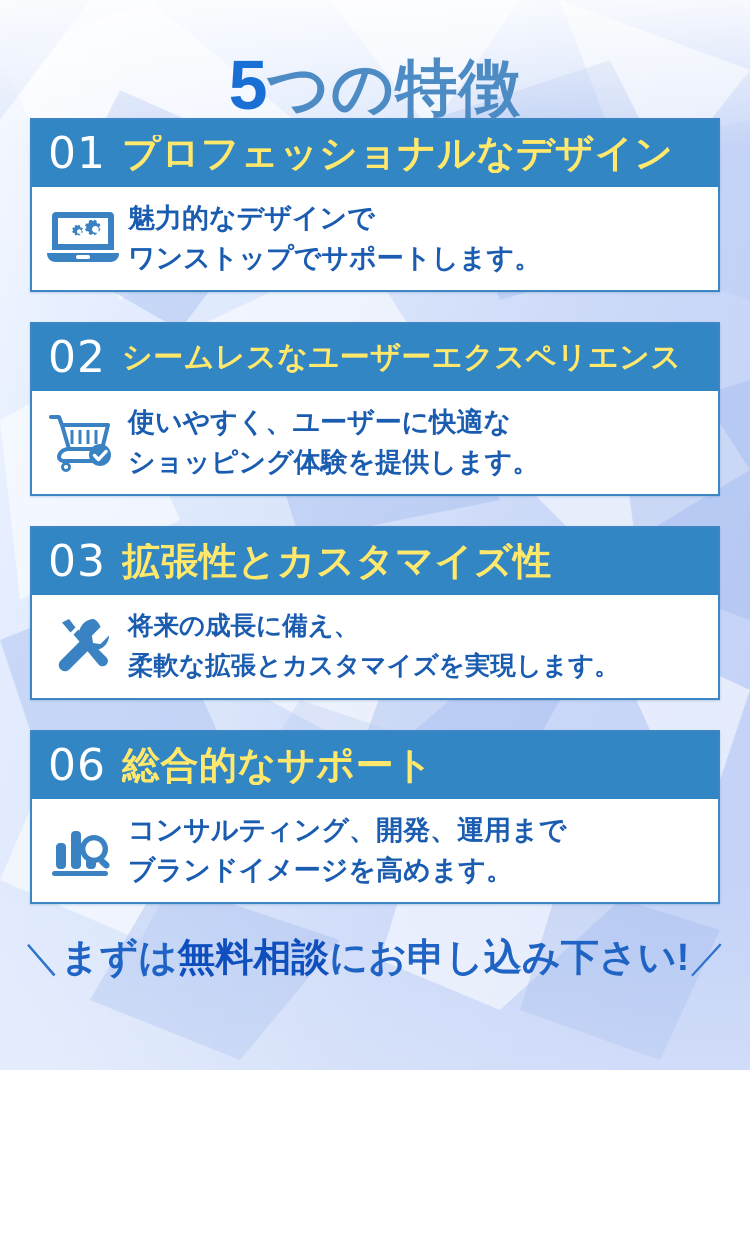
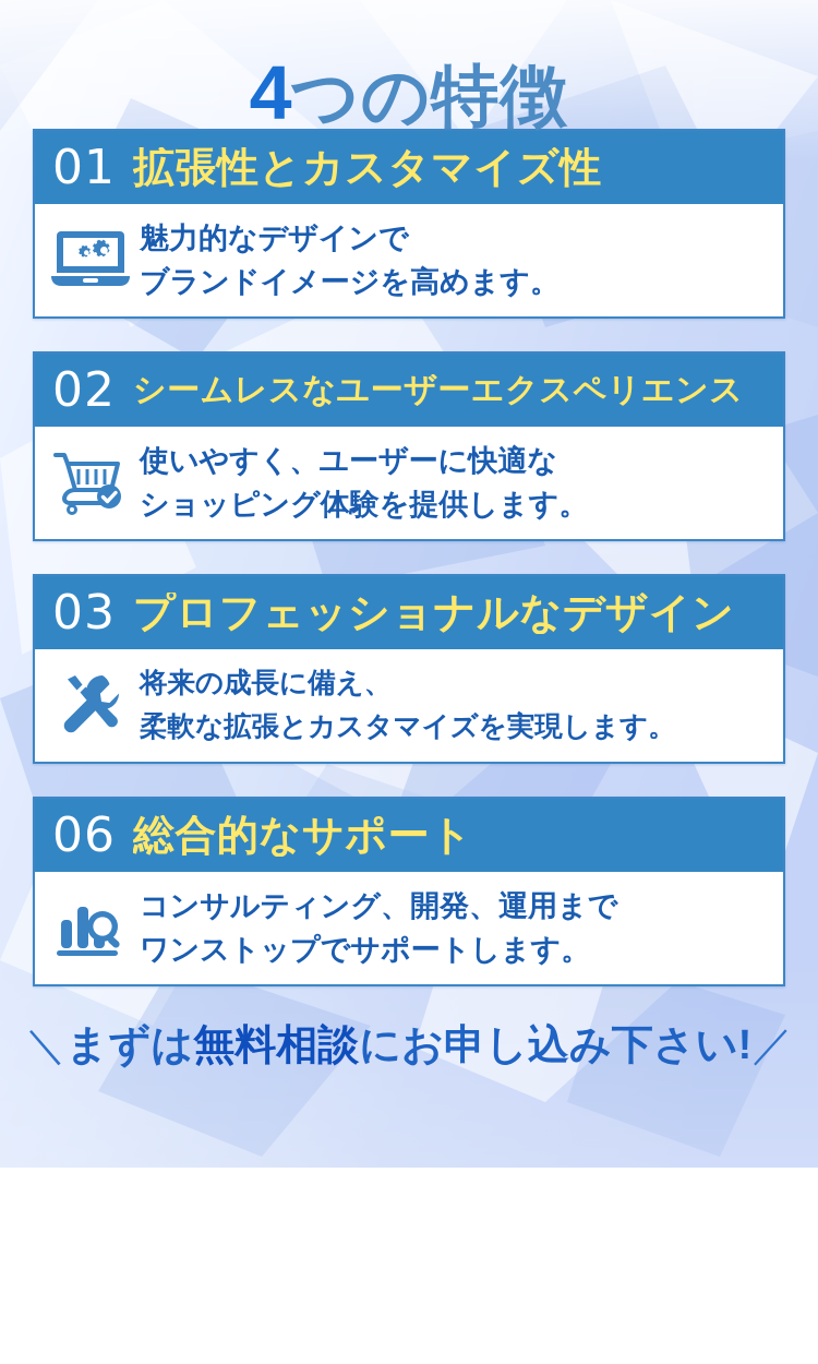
- 5つの特徴
+ 4つの特徴
  01
- プロフェッショナルなデザイン
+ 拡張性とカスタマイズ性
  魅力的なデザインで
- ワンストップでサポートします。
+ ブランドイメージを高めます。
  02
  シームレスなユーザーエクスペリエンス
  使いやすく、ユーザーに快適な
  ショッピング体験を提供します。
  03
- 拡張性とカスタマイズ性
+ プロフェッショナルなデザイン
  将来の成長に備え、
  柔軟な拡張とカスタマイズを実現します。
  06
  総合的なサポート
  コンサルティング、開発、運用まで
- ブランドイメージを高めます。
+ ワンストップでサポートします。
  ＼まずは無料相談にお申し込み下さい!／
